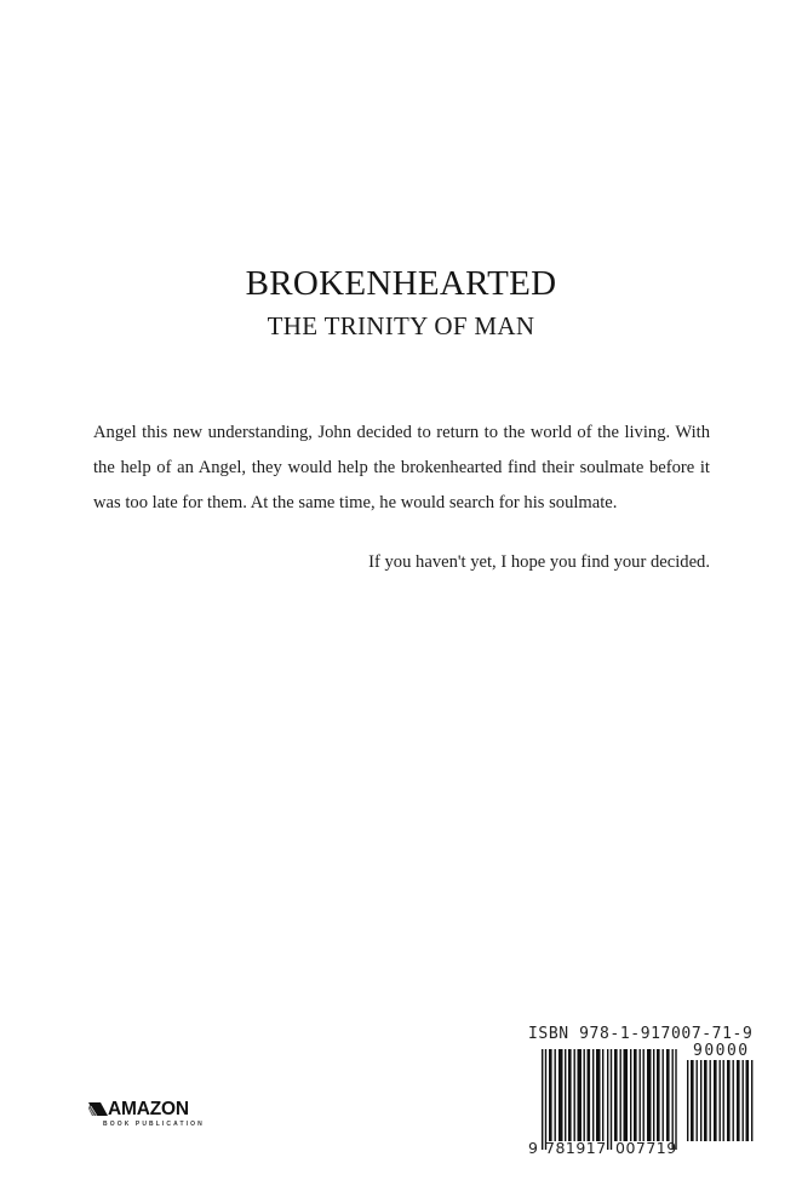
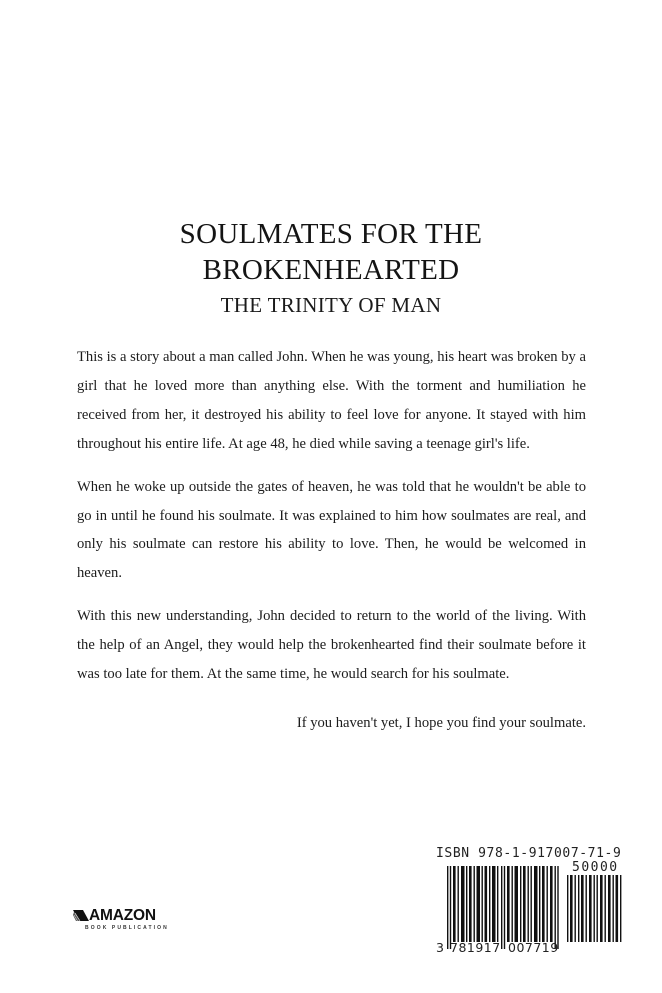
+ SOULMATES FOR THE
  BROKENHEARTED
  THE TRINITY OF MAN
+ This is a story about a man called John. When he was young, his heart was broken by a girl that he loved more than anything else. With the torment and humiliation he received from her, it destroyed his ability to feel love for anyone. It stayed with him throughout his entire life. At age 48, he died while saving a teenage girl's life.
+ When he woke up outside the gates of heaven, he was told that he wouldn't be able to go in until he found his soulmate. It was explained to him how soulmates are real, and only his soulmate can restore his ability to love. Then, he would be welcomed in heaven.
- Angel this new understanding, John decided to return to the world of the living. With the help of an Angel, they would help the brokenhearted find their soulmate before it was too late for them. At the same time, he would search for his soulmate.
+ With this new understanding, John decided to return to the world of the living. With the help of an Angel, they would help the brokenhearted find their soulmate before it was too late for them. At the same time, he would search for his soulmate.
- If you haven't yet, I hope you find your decided.
+ If you haven't yet, I hope you find your soulmate.
  AMAZON
  ISBN 978-1-917007-71-9
- 90000
+ 50000
- 9
+ 3
  781917
  007719
